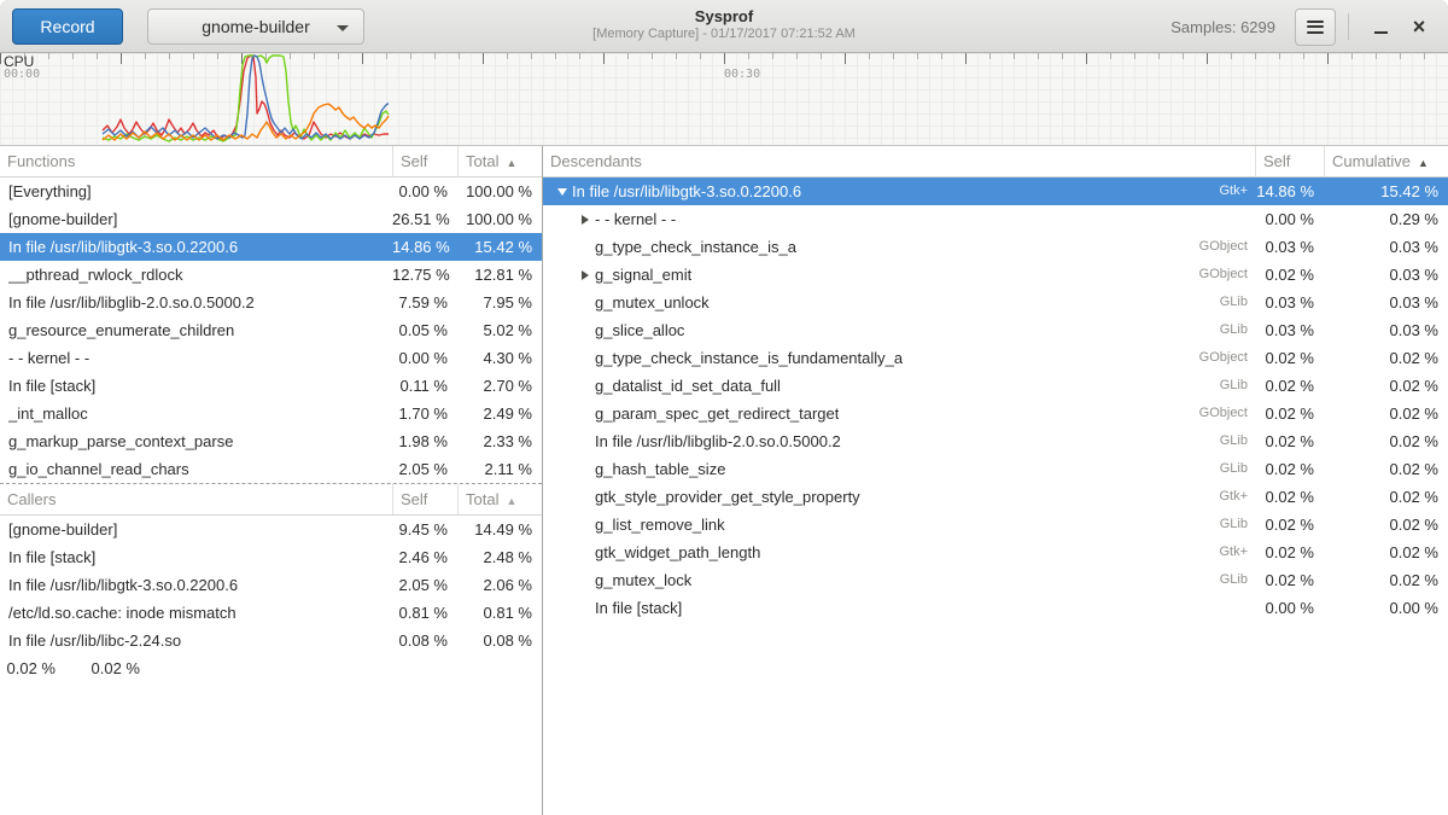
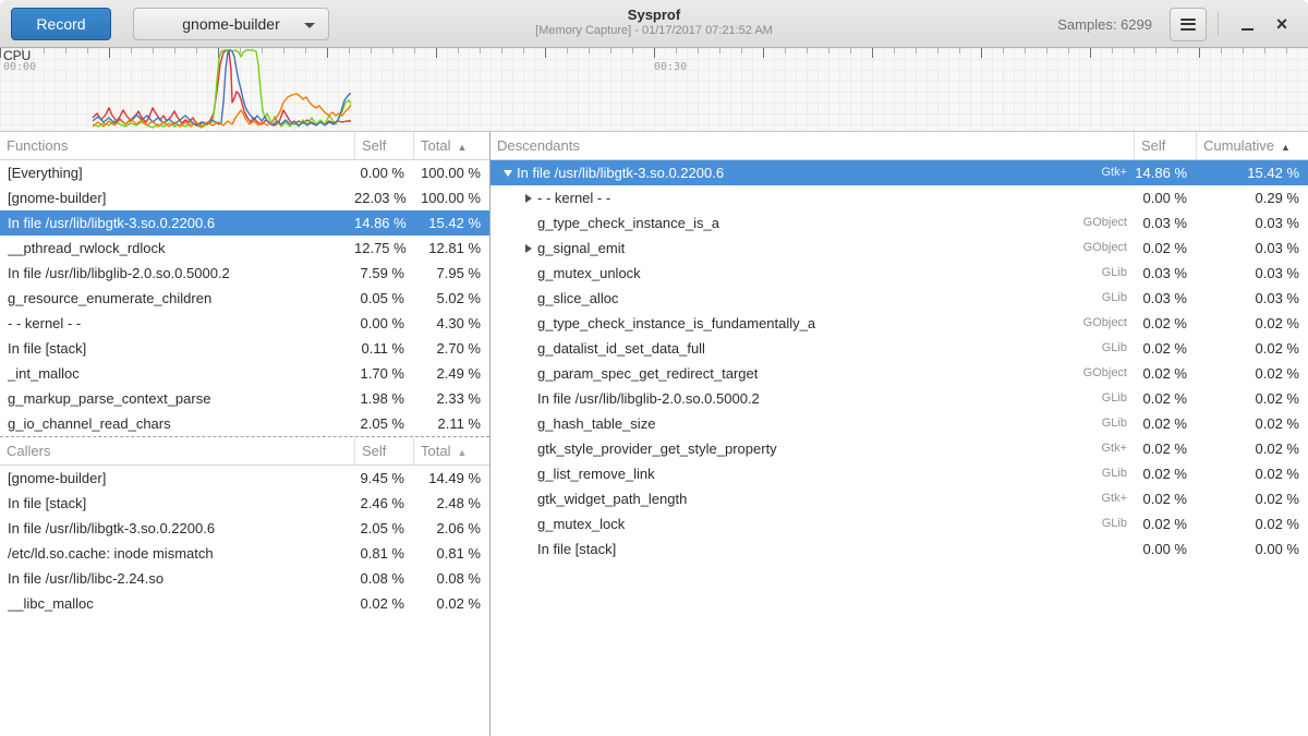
  Record
  gnome-builder
  Sysprof
  [Memory Capture] - 01/17/2017 07:21:52 AM
  Samples: 6299
  ×
  CPU
  00:00
  00:30
  Functions
  Self
  Total ▲
  [Everything]
  0.00 %
  100.00 %
  [gnome-builder]
- 26.51 %
+ 22.03 %
  100.00 %
  In file /usr/lib/libgtk-3.so.0.2200.6
  14.86 %
  15.42 %
  __pthread_rwlock_rdlock
  12.75 %
  12.81 %
  In file /usr/lib/libglib-2.0.so.0.5000.2
  7.59 %
  7.95 %
  g_resource_enumerate_children
  0.05 %
  5.02 %
  - - kernel - -
  0.00 %
  4.30 %
  In file [stack]
  0.11 %
  2.70 %
  _int_malloc
  1.70 %
  2.49 %
  g_markup_parse_context_parse
  1.98 %
  2.33 %
  g_io_channel_read_chars
  2.05 %
  2.11 %
  Callers
  Self
  Total ▲
  [gnome-builder]
  9.45 %
  14.49 %
  In file [stack]
  2.46 %
  2.48 %
  In file /usr/lib/libgtk-3.so.0.2200.6
  2.05 %
  2.06 %
  /etc/ld.so.cache: inode mismatch
  0.81 %
  0.81 %
  In file /usr/lib/libc-2.24.so
  0.08 %
  0.08 %
+ __libc_malloc
  0.02 %
  0.02 %
  Descendants
  Self
  Cumulative ▲
  In file /usr/lib/libgtk-3.so.0.2200.6
  Gtk+
  14.86 %
  15.42 %
  - - kernel - -
  0.00 %
  0.29 %
  g_type_check_instance_is_a
  GObject
  0.03 %
  0.03 %
  g_signal_emit
  GObject
  0.02 %
  0.03 %
  g_mutex_unlock
  GLib
  0.03 %
  0.03 %
  g_slice_alloc
  GLib
  0.03 %
  0.03 %
  g_type_check_instance_is_fundamentally_a
  GObject
  0.02 %
  0.02 %
  g_datalist_id_set_data_full
  GLib
  0.02 %
  0.02 %
  g_param_spec_get_redirect_target
  GObject
  0.02 %
  0.02 %
  In file /usr/lib/libglib-2.0.so.0.5000.2
  GLib
  0.02 %
  0.02 %
  g_hash_table_size
  GLib
  0.02 %
  0.02 %
  gtk_style_provider_get_style_property
  Gtk+
  0.02 %
  0.02 %
  g_list_remove_link
  GLib
  0.02 %
  0.02 %
  gtk_widget_path_length
  Gtk+
  0.02 %
  0.02 %
  g_mutex_lock
  GLib
  0.02 %
  0.02 %
  In file [stack]
  0.00 %
  0.00 %
